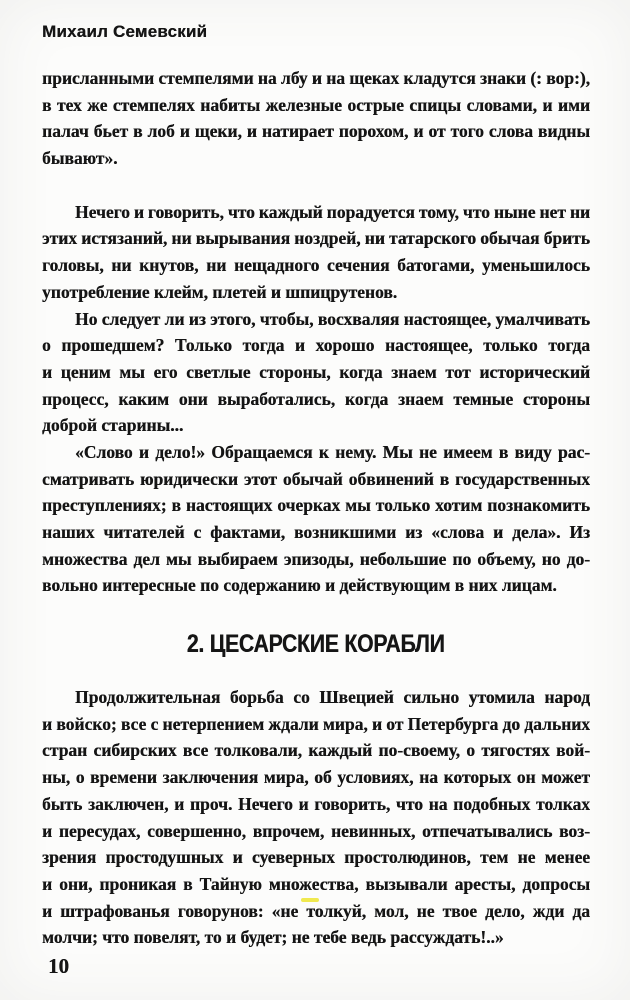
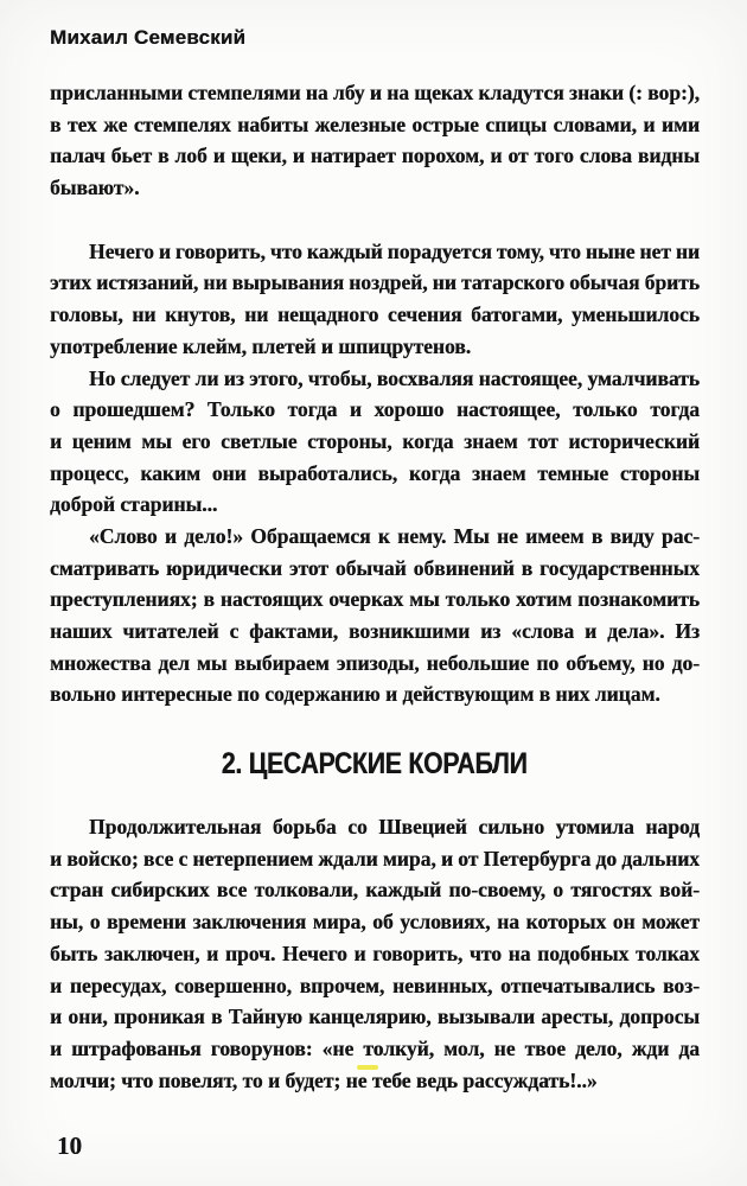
  Михаил Семевский
  присланными стемпелями на лбу и на щеках кладутся знаки (: вор:),
  в тех же стемпелях набиты железные острые спицы словами, и ими
  палач бьет в лоб и щеки, и натирает порохом, и от того слова видны
  бывают».
  Нечего и говорить, что каждый порадуется тому, что ныне нет ни
  этих истязаний, ни вырывания ноздрей, ни татарского обычая брить
  головы, ни кнутов, ни нещадного сечения батогами, уменьшилось
  употребление клейм, плетей и шпицрутенов.
  Но следует ли из этого, чтобы, восхваляя настоящее, умалчивать
  о прошедшем? Только тогда и хорошо настоящее, только тогда
  и ценим мы его светлые стороны, когда знаем тот исторический
  процесс, каким они выработались, когда знаем темные стороны
  доброй старины...
  «Слово и дело!» Обращаемся к нему. Мы не имеем в виду рас-
  сматривать юридически этот обычай обвинений в государственных
  преступлениях; в настоящих очерках мы только хотим познакомить
  наших читателей с фактами, возникшими из «слова и дела». Из
  множества дел мы выбираем эпизоды, небольшие по объему, но до-
  вольно интересные по содержанию и действующим в них лицам.
  2. ЦЕСАРСКИЕ КОРАБЛИ
  Продолжительная борьба со Швецией сильно утомила народ
  и войско; все с нетерпением ждали мира, и от Петербурга до дальних
  стран сибирских все толковали, каждый по-своему, о тягостях вой-
  ны, о времени заключения мира, об условиях, на которых он может
  быть заключен, и проч. Нечего и говорить, что на подобных толках
  и пересудах, совершенно, впрочем, невинных, отпечатывались воз-
- зрения простодушных и суеверных простолюдинов, тем не менее
- и они, проникая в Тайную множества, вызывали аресты, допросы
+ и они, проникая в Тайную канцелярию, вызывали аресты, допросы
  и штрафованья говорунов: «не толкуй, мол, не твое дело, жди да
  молчи; что повелят, то и будет; не тебе ведь рассуждать!..»
  10
